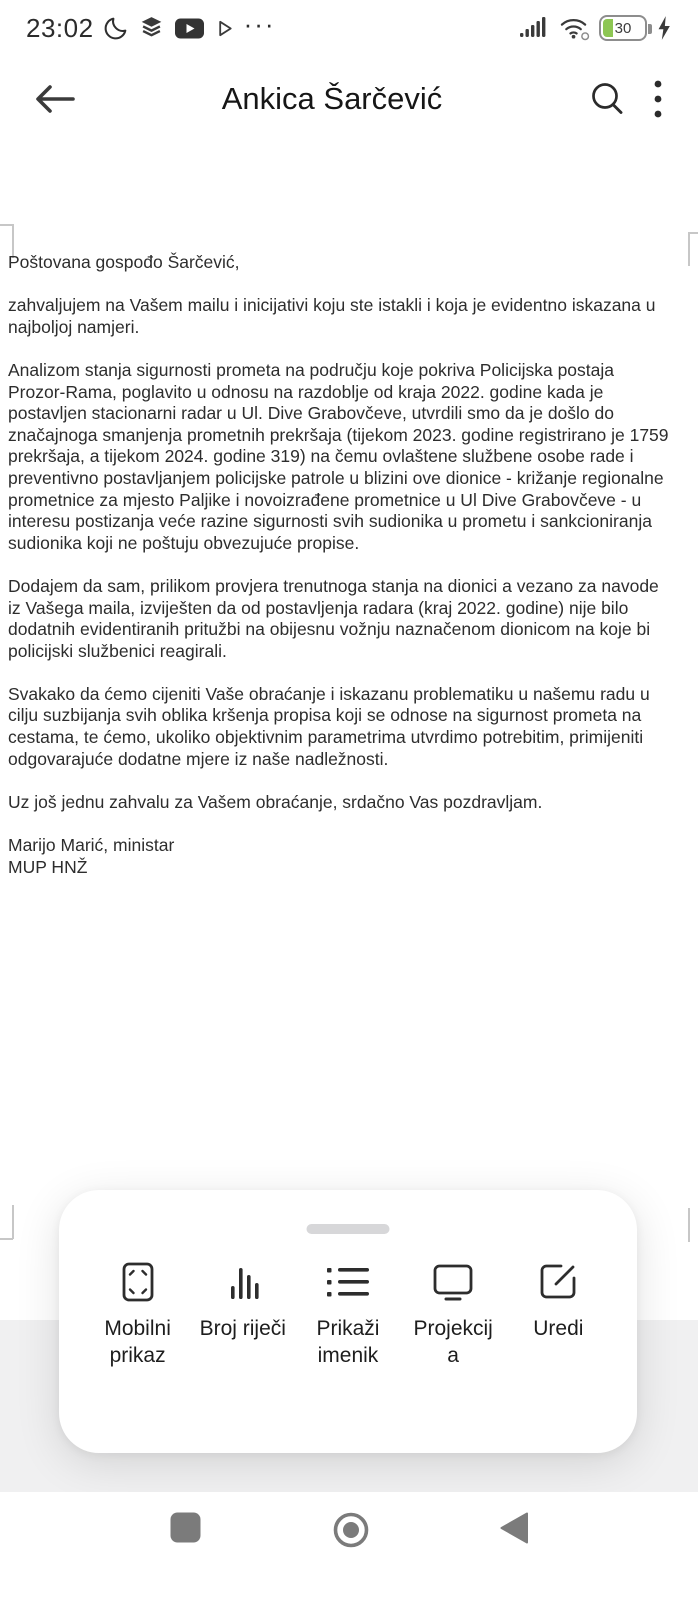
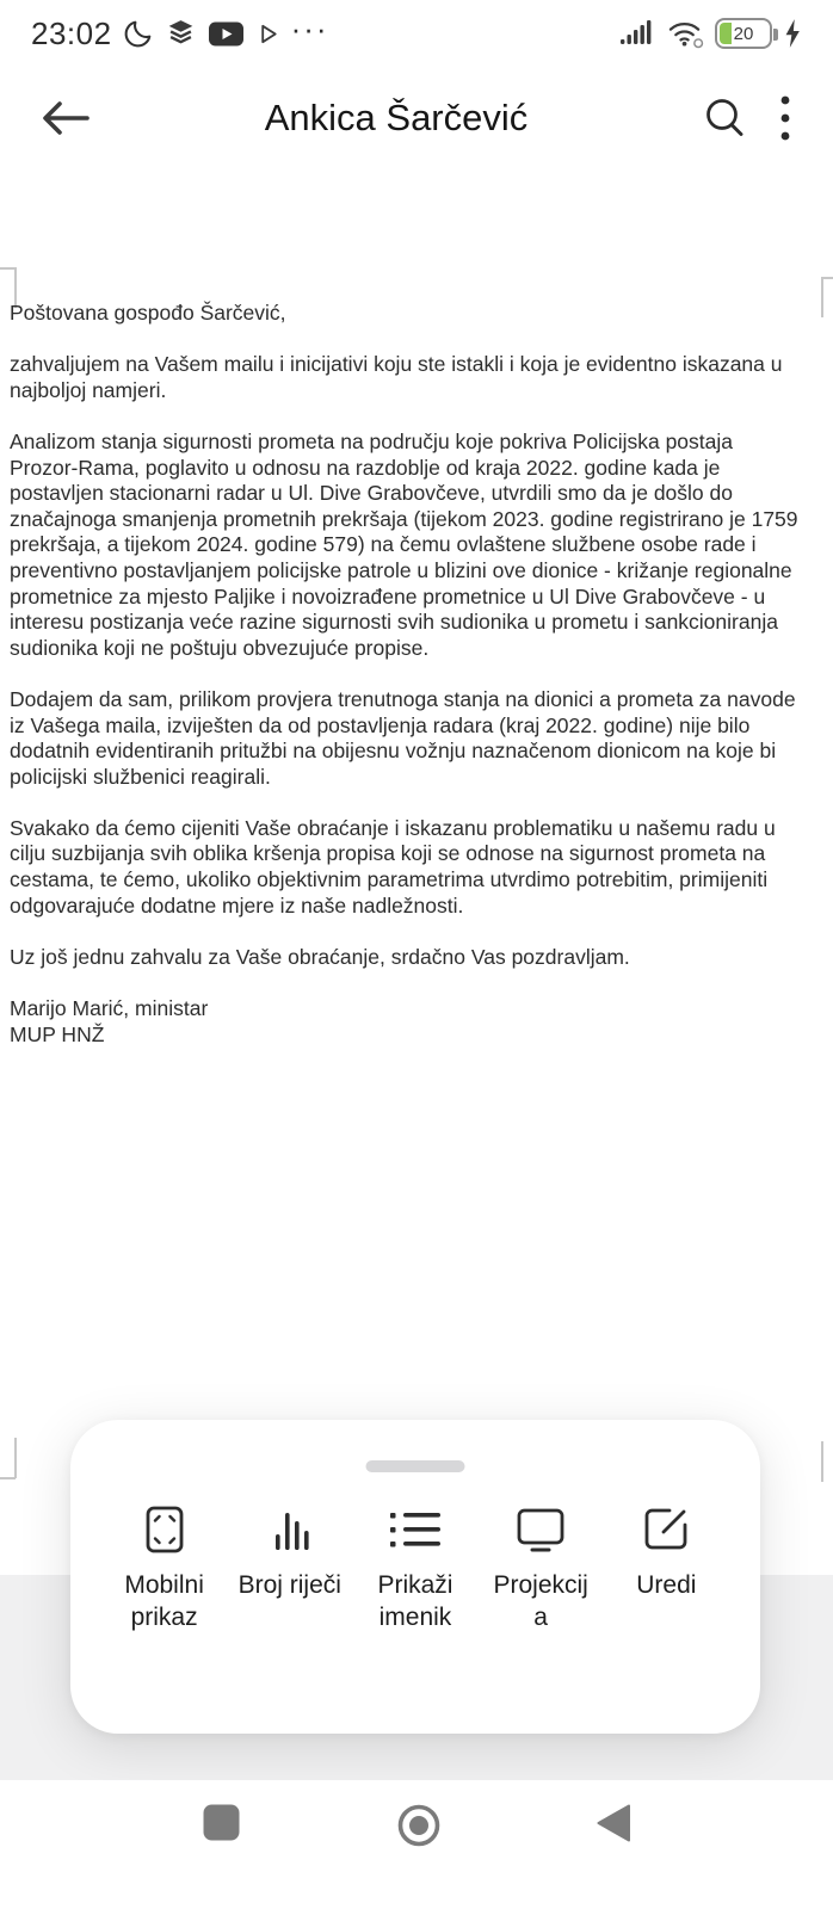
  23:02
  ···
- 30
+ 20
  Ankica Šarčević
  Poštovana gospođo Šarčević,
  zahvaljujem na Vašem mailu i inicijativi koju ste istakli i koja je evidentno iskazana u najboljoj namjeri.
- Analizom stanja sigurnosti prometa na području koje pokriva Policijska postaja Prozor-Rama, poglavito u odnosu na razdoblje od kraja 2022. godine kada je postavljen stacionarni radar u Ul. Dive Grabovčeve, utvrdili smo da je došlo do značajnoga smanjenja prometnih prekršaja (tijekom 2023. godine registrirano je 1759 prekršaja, a tijekom 2024. godine 319) na čemu ovlaštene službene osobe rade i preventivno postavljanjem policijske patrole u blizini ove dionice - križanje regionalne prometnice za mjesto Paljike i novoizrađene prometnice u Ul Dive Grabovčeve - u interesu postizanja veće razine sigurnosti svih sudionika u prometu i sankcioniranja sudionika koji ne poštuju obvezujuće propise.
+ Analizom stanja sigurnosti prometa na području koje pokriva Policijska postaja Prozor-Rama, poglavito u odnosu na razdoblje od kraja 2022. godine kada je postavljen stacionarni radar u Ul. Dive Grabovčeve, utvrdili smo da je došlo do značajnoga smanjenja prometnih prekršaja (tijekom 2023. godine registrirano je 1759 prekršaja, a tijekom 2024. godine 579) na čemu ovlaštene službene osobe rade i preventivno postavljanjem policijske patrole u blizini ove dionice - križanje regionalne prometnice za mjesto Paljike i novoizrađene prometnice u Ul Dive Grabovčeve - u interesu postizanja veće razine sigurnosti svih sudionika u prometu i sankcioniranja sudionika koji ne poštuju obvezujuće propise.
- Dodajem da sam, prilikom provjera trenutnoga stanja na dionici a vezano za navode iz Vašega maila, izviješten da od postavljenja radara (kraj 2022. godine) nije bilo dodatnih evidentiranih pritužbi na obijesnu vožnju naznačenom dionicom na koje bi policijski službenici reagirali.
+ Dodajem da sam, prilikom provjera trenutnoga stanja na dionici a prometa za navode iz Vašega maila, izviješten da od postavljenja radara (kraj 2022. godine) nije bilo dodatnih evidentiranih pritužbi na obijesnu vožnju naznačenom dionicom na koje bi policijski službenici reagirali.
  Svakako da ćemo cijeniti Vaše obraćanje i iskazanu problematiku u našemu radu u cilju suzbijanja svih oblika kršenja propisa koji se odnose na sigurnost prometa na cestama, te ćemo, ukoliko objektivnim parametrima utvrdimo potrebitim, primijeniti odgovarajuće dodatne mjere iz naše nadležnosti.
- Uz još jednu zahvalu za Vašem obraćanje, srdačno Vas pozdravljam.
+ Uz još jednu zahvalu za Vaše obraćanje, srdačno Vas pozdravljam.
  Marijo Marić, ministar
  MUP HNŽ
  Mobilni
  prikaz
  Broj riječi
  Prikaži
  imenik
  Projekcij
  a
  Uredi
